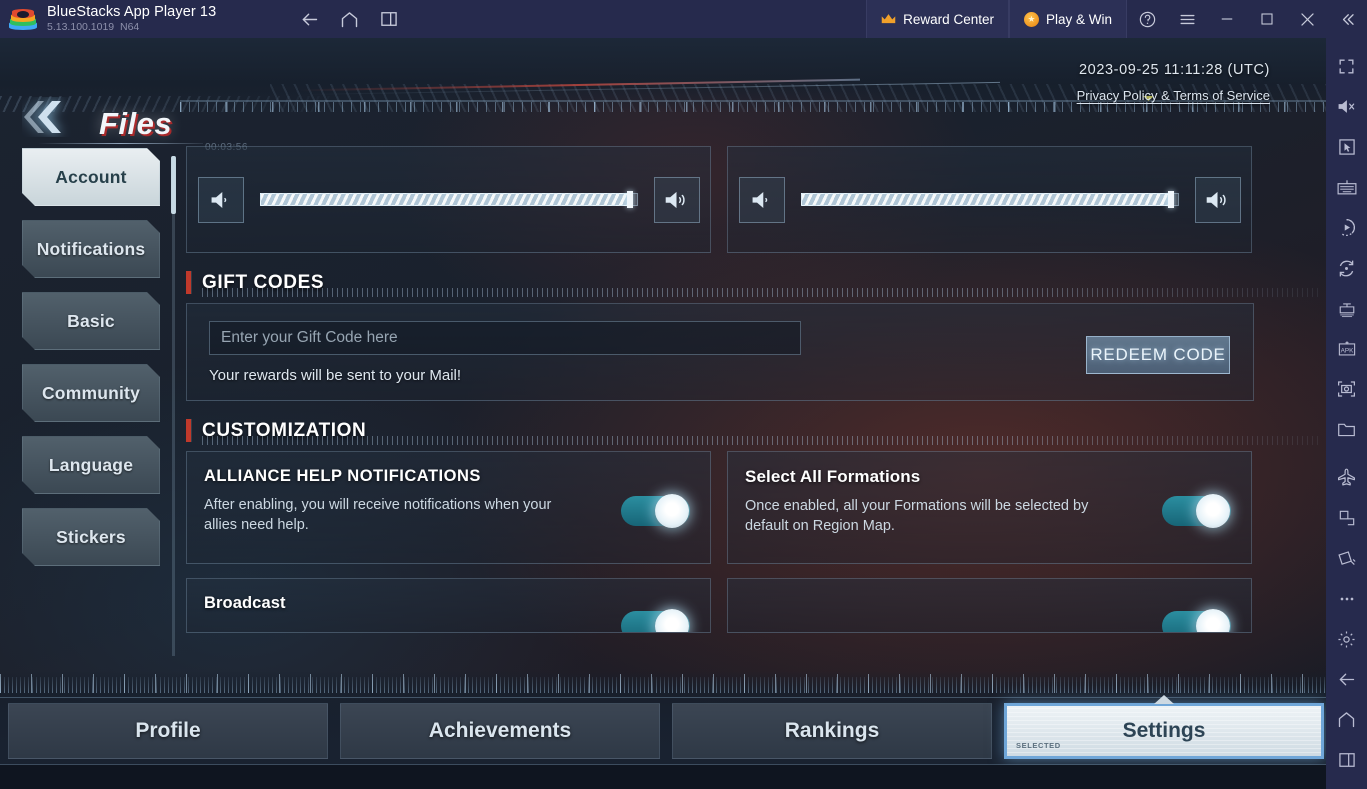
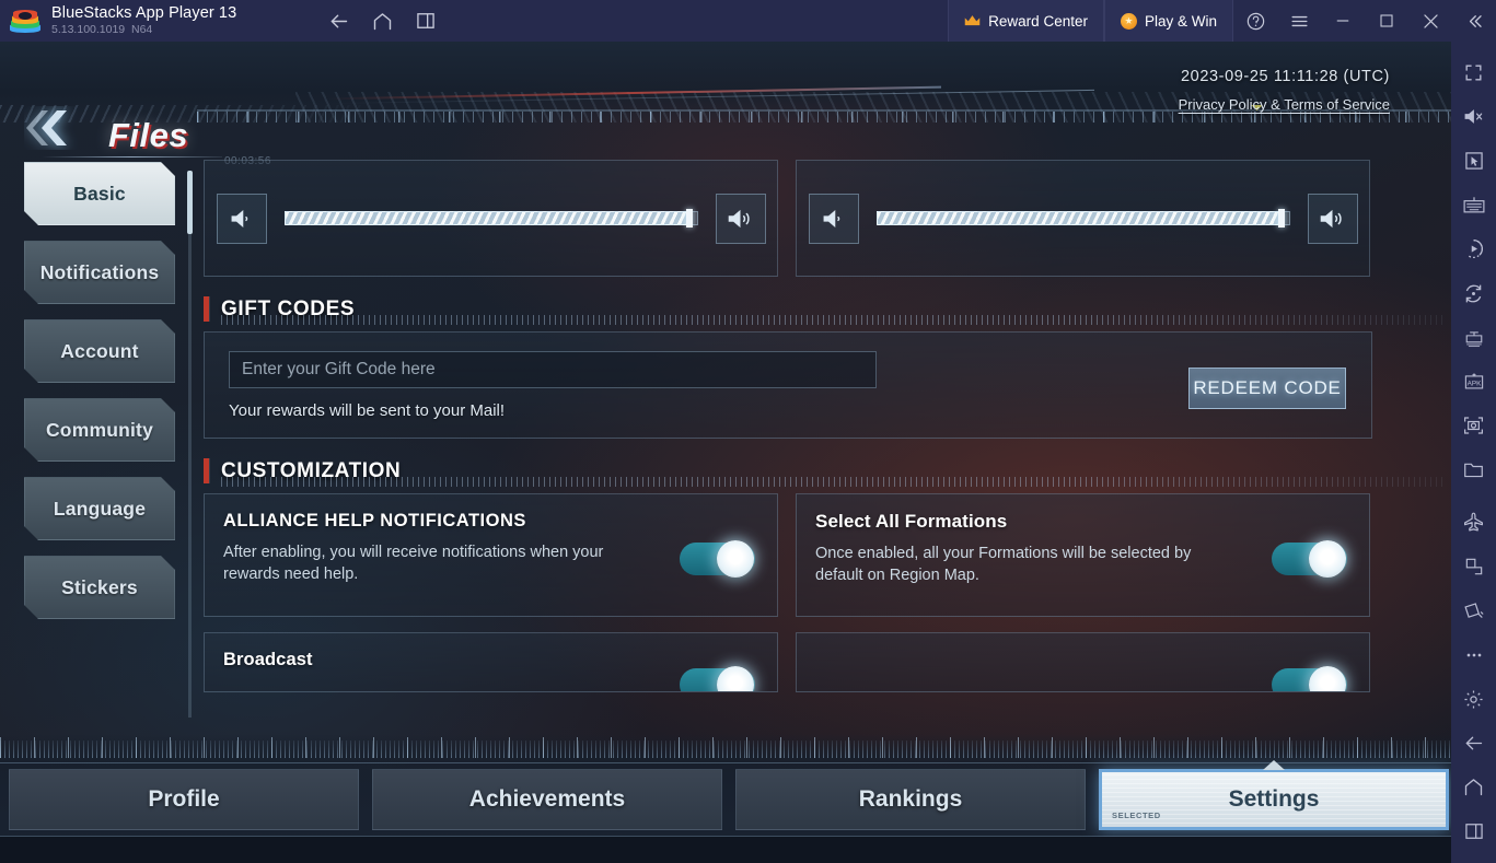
  BlueStacks App Player 13
  5.13.100.1019 N64
  Reward Center
  Play & Win
  Files
  2023-09-25 11:11:28 (UTC)
  Privacy Policy & Terms of Service
- Account
+ Basic
  Notifications
- Basic
+ Account
  Community
  Language
  Stickers
  GIFT CODES
  Enter your Gift Code here
  Your rewards will be sent to your Mail!
  REDEEM CODE
  CUSTOMIZATION
  ALLIANCE HELP NOTIFICATIONS
- After enabling, you will receive notifications when your allies need help.
+ After enabling, you will receive notifications when your rewards need help.
  Select All Formations
  Once enabled, all your Formations will be selected by default on Region Map.
  Broadcast
  Profile
  Achievements
  Rankings
  Settings
  SELECTED
